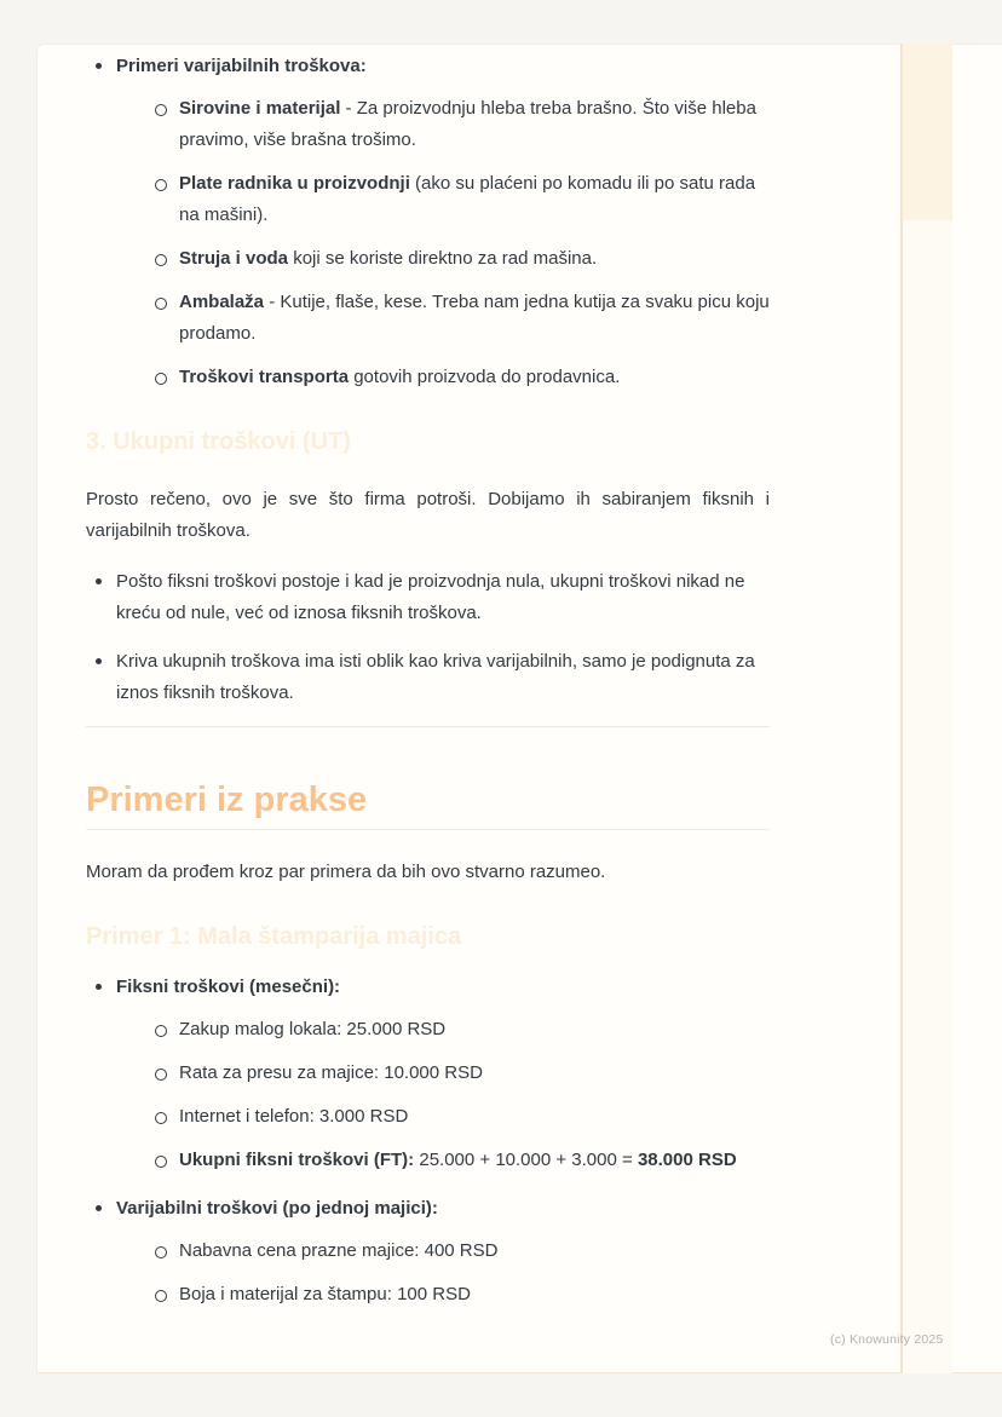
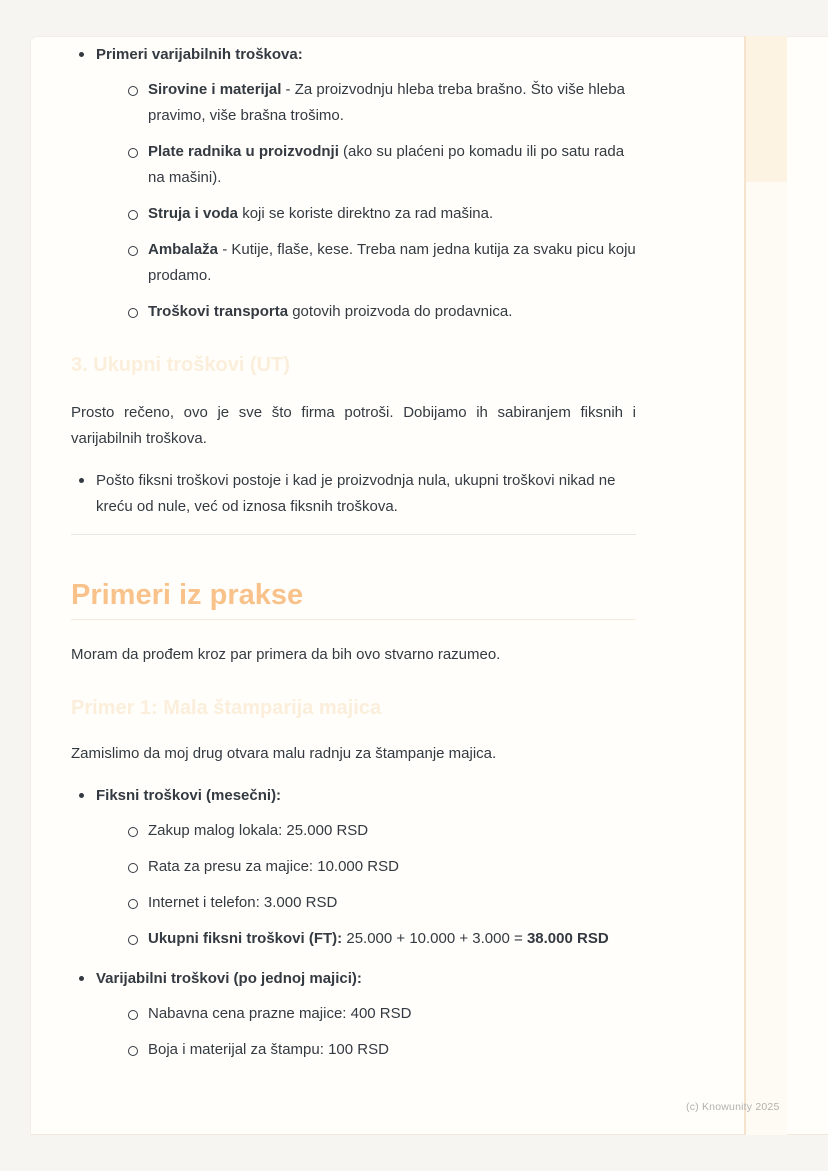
  Primeri varijabilnih troškova:
  Sirovine i materijal - Za proizvodnju hleba treba brašno. Što više hleba pravimo, više brašna trošimo.
  Plate radnika u proizvodnji (ako su plaćeni po komadu ili po satu rada na mašini).
  Struja i voda koji se koriste direktno za rad mašina.
  Ambalaža - Kutije, flaše, kese. Treba nam jedna kutija za svaku picu koju prodamo.
  Troškovi transporta gotovih proizvoda do prodavnica.
  3. Ukupni troškovi (UT)
  Prosto rečeno, ovo je sve što firma potroši. Dobijamo ih sabiranjem fiksnih i varijabilnih troškova.
  Pošto fiksni troškovi postoje i kad je proizvodnja nula, ukupni troškovi nikad ne kreću od nule, već od iznosa fiksnih troškova.
- Kriva ukupnih troškova ima isti oblik kao kriva varijabilnih, samo je podignuta za iznos fiksnih troškova.
  Primeri iz prakse
  Moram da prođem kroz par primera da bih ovo stvarno razumeo.
  Primer 1: Mala štamparija majica
+ Zamislimo da moj drug otvara malu radnju za štampanje majica.
  Fiksni troškovi (mesečni):
  Zakup malog lokala: 25.000 RSD
  Rata za presu za majice: 10.000 RSD
  Internet i telefon: 3.000 RSD
  Ukupni fiksni troškovi (FT): 25.000 + 10.000 + 3.000 = 38.000 RSD
  Varijabilni troškovi (po jednoj majici):
  Nabavna cena prazne majice: 400 RSD
  Boja i materijal za štampu: 100 RSD
  (c) Knowunity 2025
